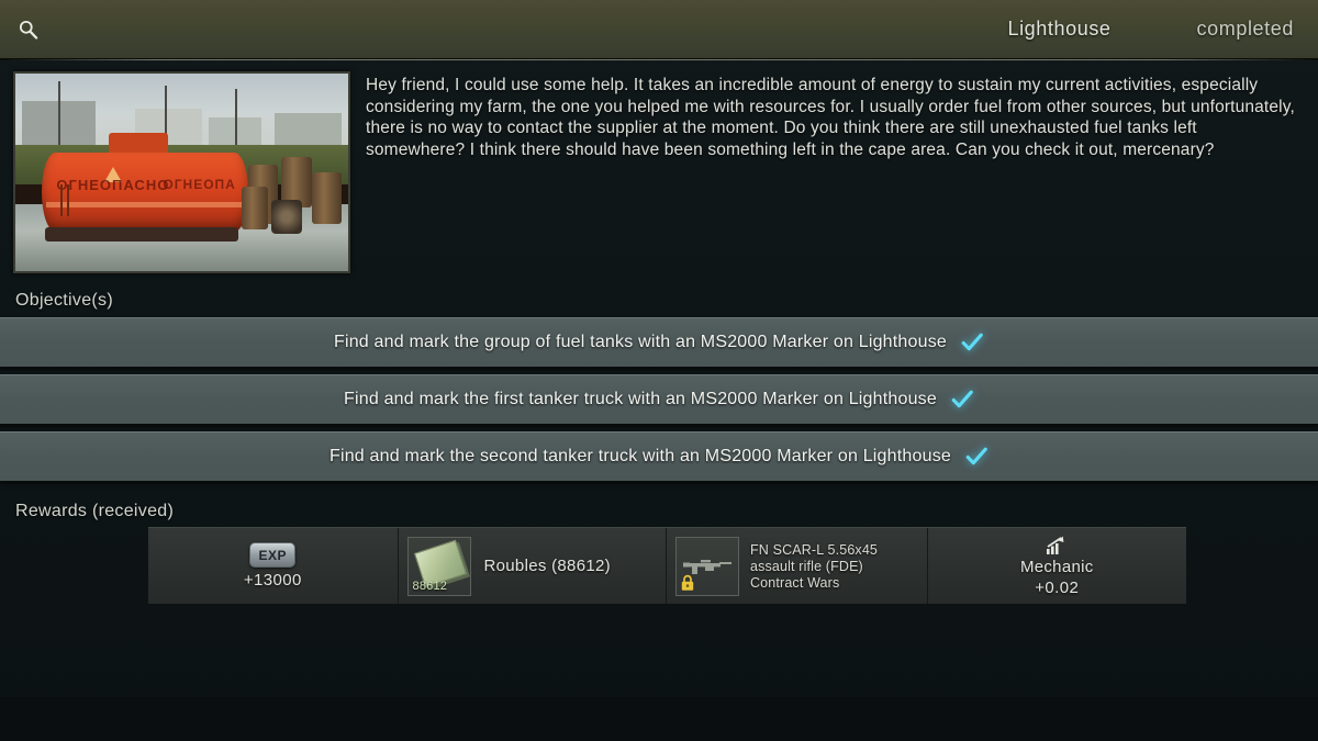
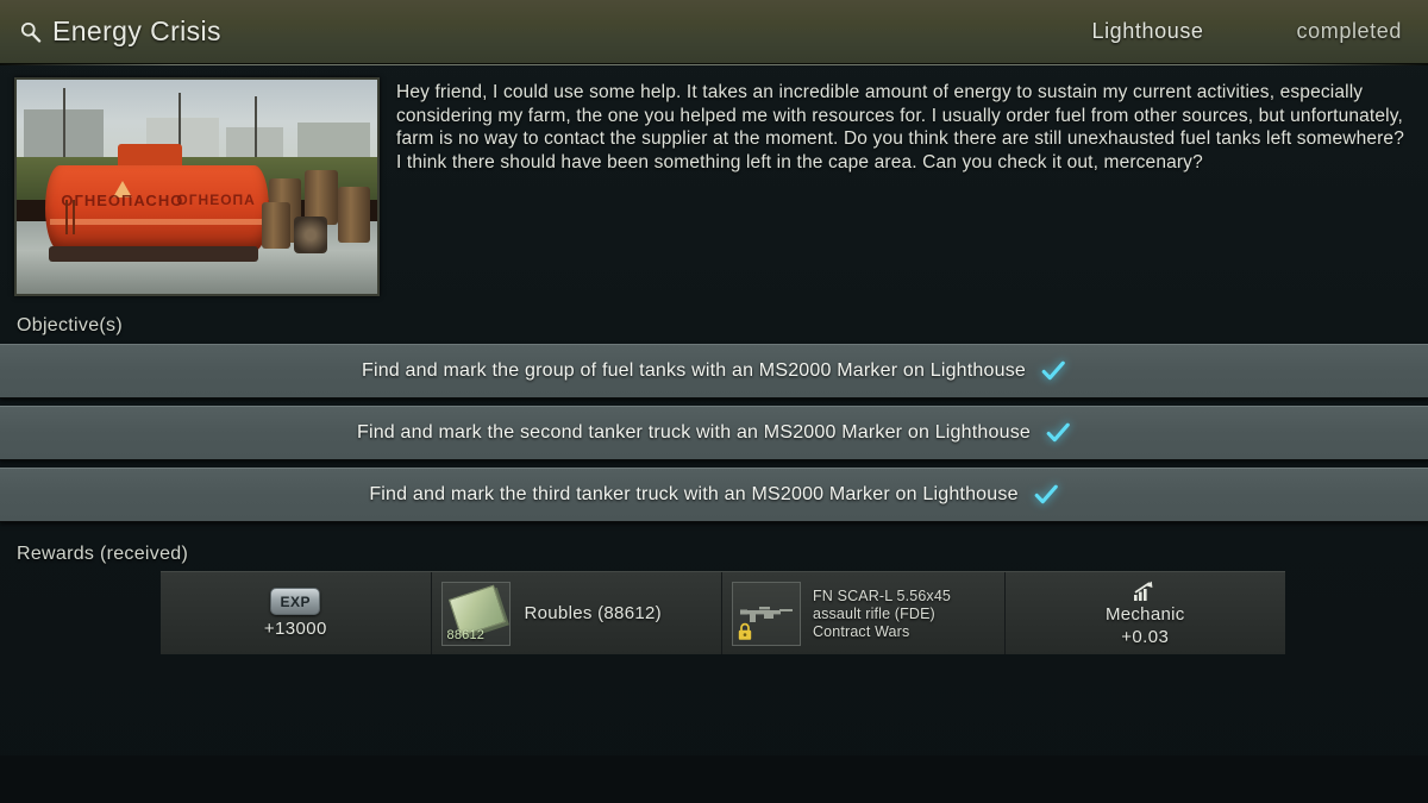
+ Energy Crisis
  Lighthouse
  completed
  ОГНЕОПАСНО
  ОГНЕОПА
- Hey friend, I could use some help. It takes an incredible amount of energy to sustain my current activities, especially considering my farm, the one you helped me with resources for. I usually order fuel from other sources, but unfortunately, there is no way to contact the supplier at the moment. Do you think there are still unexhausted fuel tanks left somewhere? I think there should have been something left in the cape area. Can you check it out, mercenary?
+ Hey friend, I could use some help. It takes an incredible amount of energy to sustain my current activities, especially considering my farm, the one you helped me with resources for. I usually order fuel from other sources, but unfortunately, farm is no way to contact the supplier at the moment. Do you think there are still unexhausted fuel tanks left somewhere? I think there should have been something left in the cape area. Can you check it out, mercenary?
  Objective(s)
  Find and mark the group of fuel tanks with an MS2000 Marker on Lighthouse
- Find and mark the first tanker truck with an MS2000 Marker on Lighthouse
  Find and mark the second tanker truck with an MS2000 Marker on Lighthouse
+ Find and mark the third tanker truck with an MS2000 Marker on Lighthouse
  Rewards (received)
  EXP
  +13000
  88612
  Roubles (88612)
  FN SCAR-L 5.56x45
  assault rifle (FDE)
  Contract Wars
  Mechanic
- +0.02
+ +0.03
